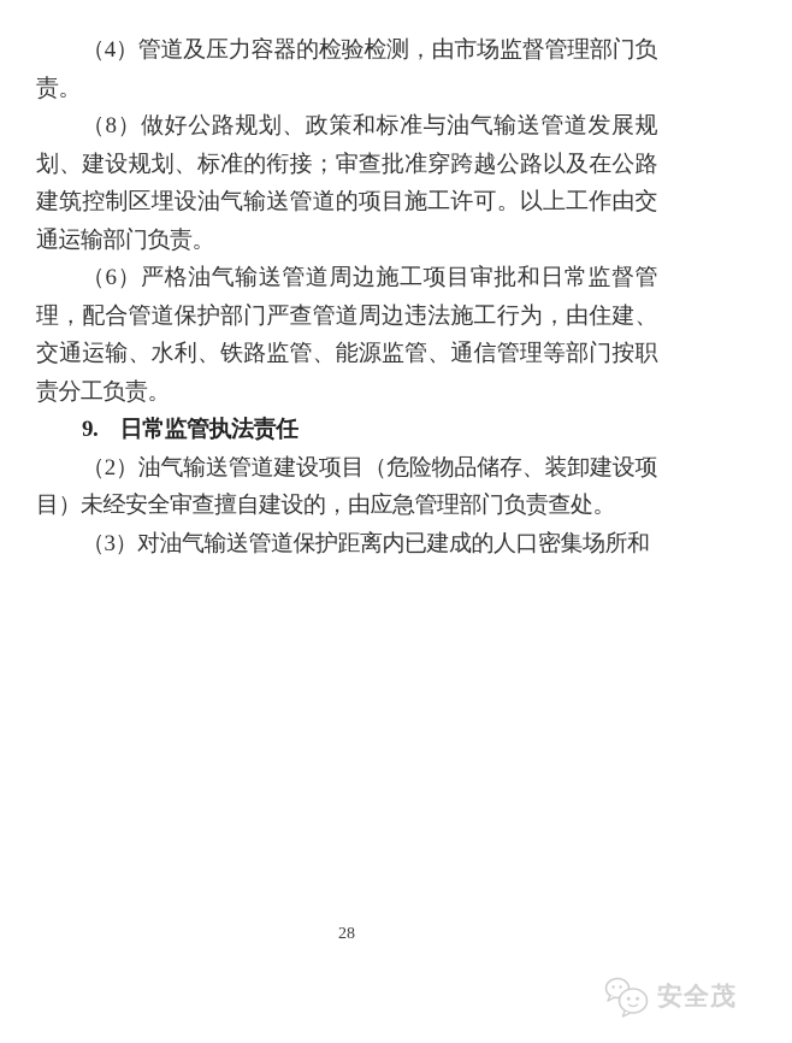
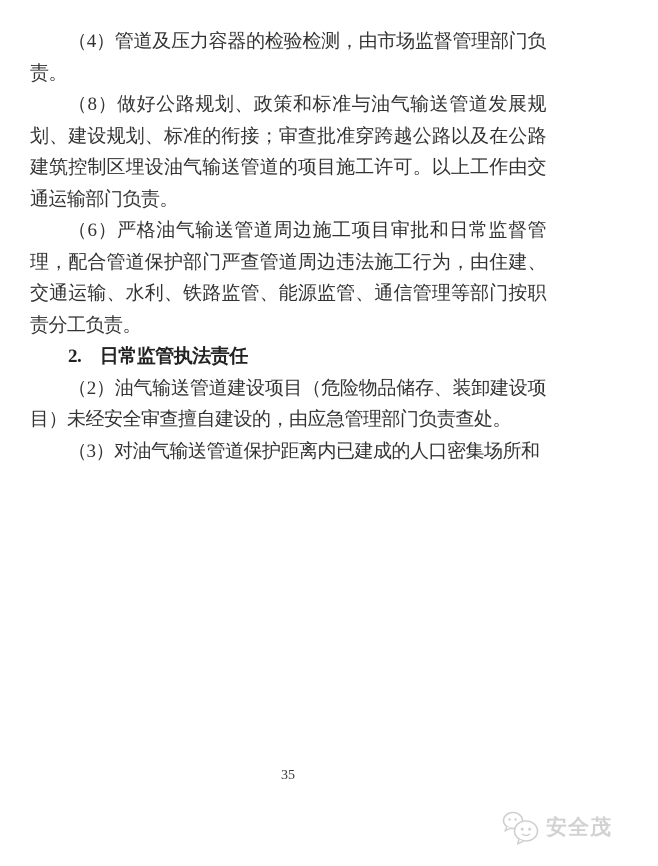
  （4）管道及压力容器的检验检测，由市场监督管理部门负责。
  （8）做好公路规划、政策和标准与油气输送管道发展规划、建设规划、标准的衔接；审查批准穿跨越公路以及在公路建筑控制区埋设油气输送管道的项目施工许可。以上工作由交通运输部门负责。
  （6）严格油气输送管道周边施工项目审批和日常监督管理，配合管道保护部门严查管道周边违法施工行为，由住建、交通运输、水利、铁路监管、能源监管、通信管理等部门按职责分工负责。
- 9. 日常监管执法责任
+ 2. 日常监管执法责任
  （2）油气输送管道建设项目（危险物品储存、装卸建设项目）未经安全审查擅自建设的，由应急管理部门负责查处。
  （3）对油气输送管道保护距离内已建成的人口密集场所和
- 28
+ 35
  安全茂
